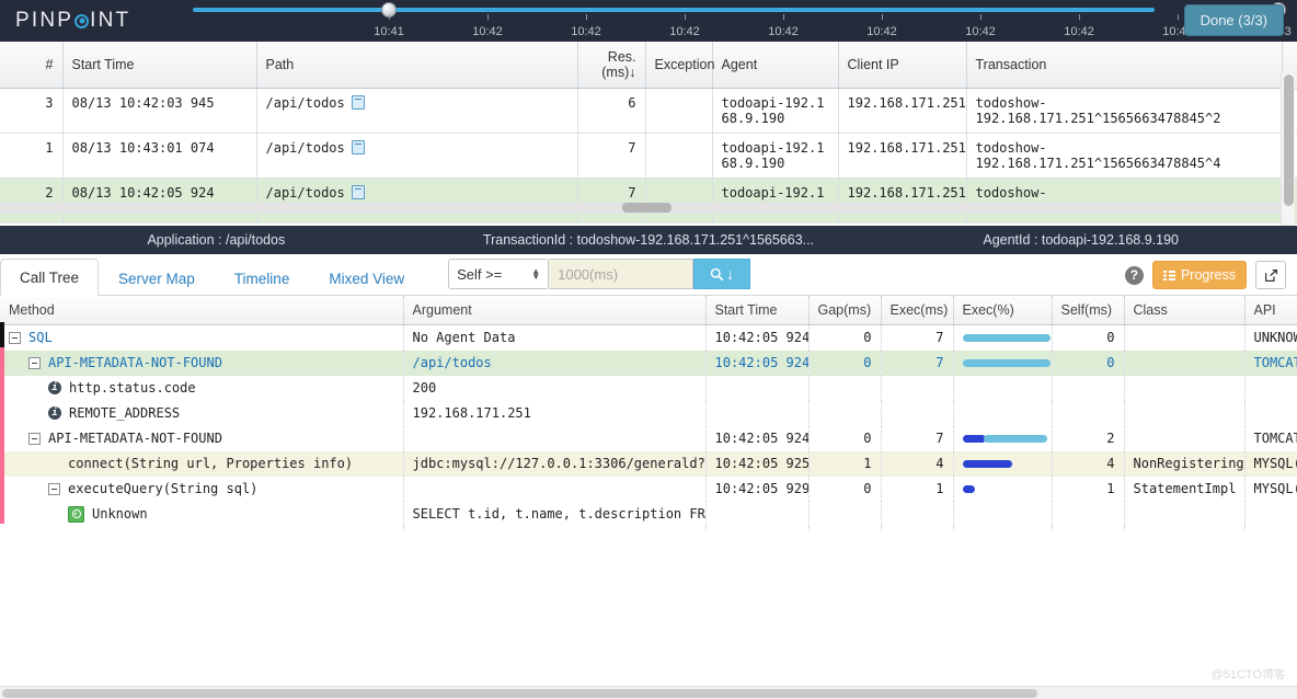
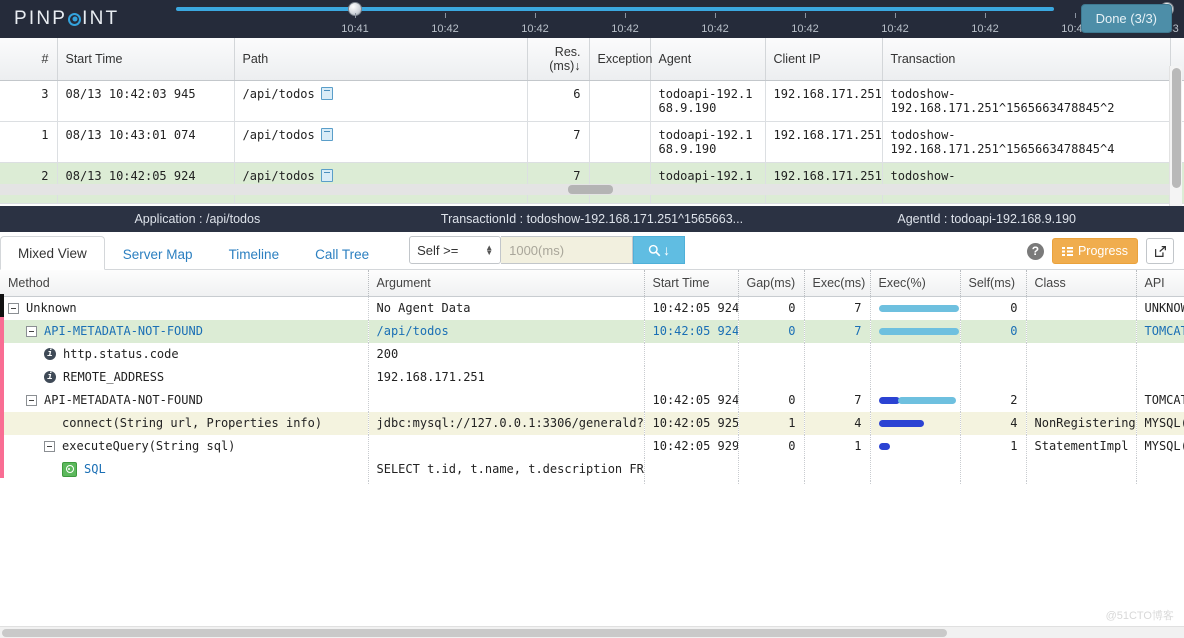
  PINP
  INT
  10:41
  10:42
  10:42
  10:42
  10:42
  10:42
  10:42
  10:42
  10:4
  Done (3/3)
  #	Start Time	Path	Res. (ms)↓	Exception	Agent	Client IP	Transaction
  3	08/13 10:42:03 945	/api/todos	6		todoapi-192.168.9.190	192.168.171.251	todoshow-192.168.171.251^1565663478845^2
  1	08/13 10:43:01 074	/api/todos	7		todoapi-192.168.9.190	192.168.171.251	todoshow-192.168.171.251^1565663478845^4
  Application : /api/todos
  TransactionId : todoshow-192.168.171.251^1565663...
  AgentId : todoapi-192.168.9.190
- Call Tree
+ Mixed View
  Server Map
  Timeline
- Mixed View
+ Call Tree
  Self >=
  ▲
  ▼
  1000(ms)
  ↓
  ?
  Progress
  Method	Argument	Start Time	Gap(ms)	Exec(ms)	Exec(%)	Self(ms)	Class	API
- SQL	No Agent Data	10:42:05 924	0	7		0		UNKNO
+ Unknown	No Agent Data	10:42:05 924	0	7		0		UNKNO
  API-METADATA-NOT-FOUND	/api/todos	10:42:05 924	0	7		0		TOMCA
  i http.status.code	200
  i REMOTE_ADDRESS	192.168.171.251
  API-METADATA-NOT-FOUND		10:42:05 924	0	7		2		TOMCA
  connect(String url, Properties info)	jdbc:mysql://127.0.0.1:3306/generald?	10:42:05 925	1	4		4	NonRegistering	MYSQL
  executeQuery(String sql)		10:42:05 929	0	1		1	StatementImpl	MYSQL
- Unknown	SELECT t.id, t.name, t.description FR
+ SQL	SELECT t.id, t.name, t.description FR
  @51CTO博客
